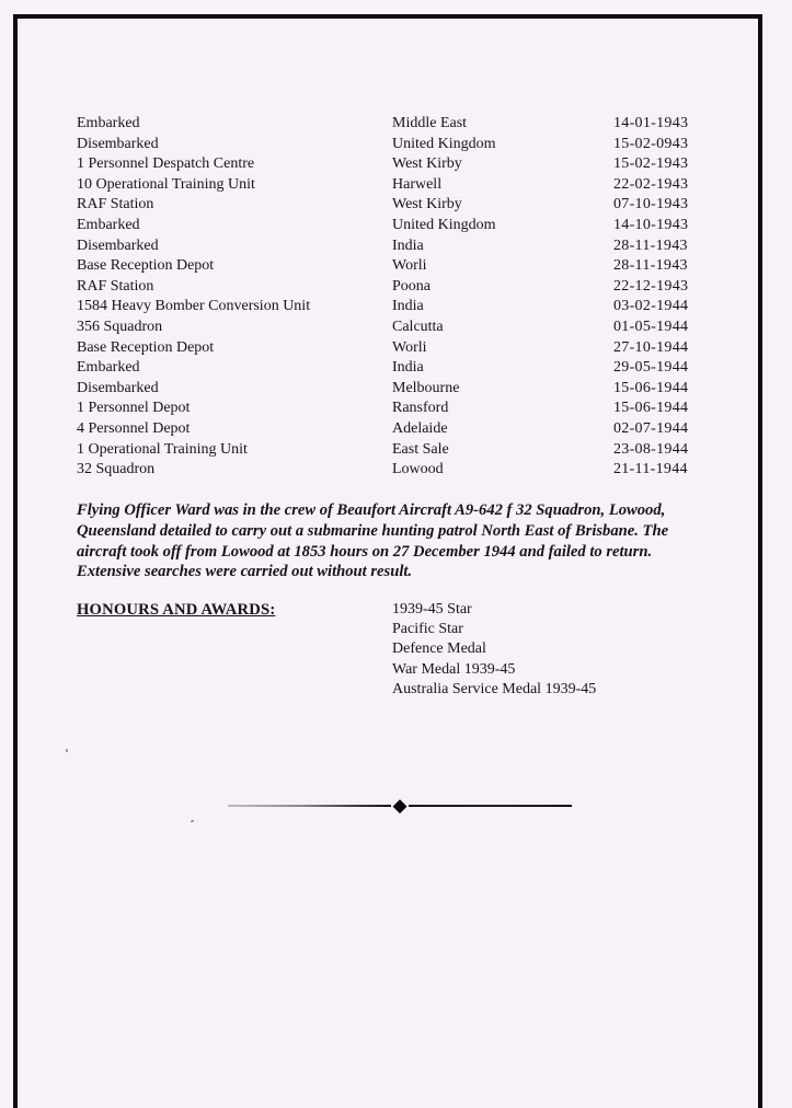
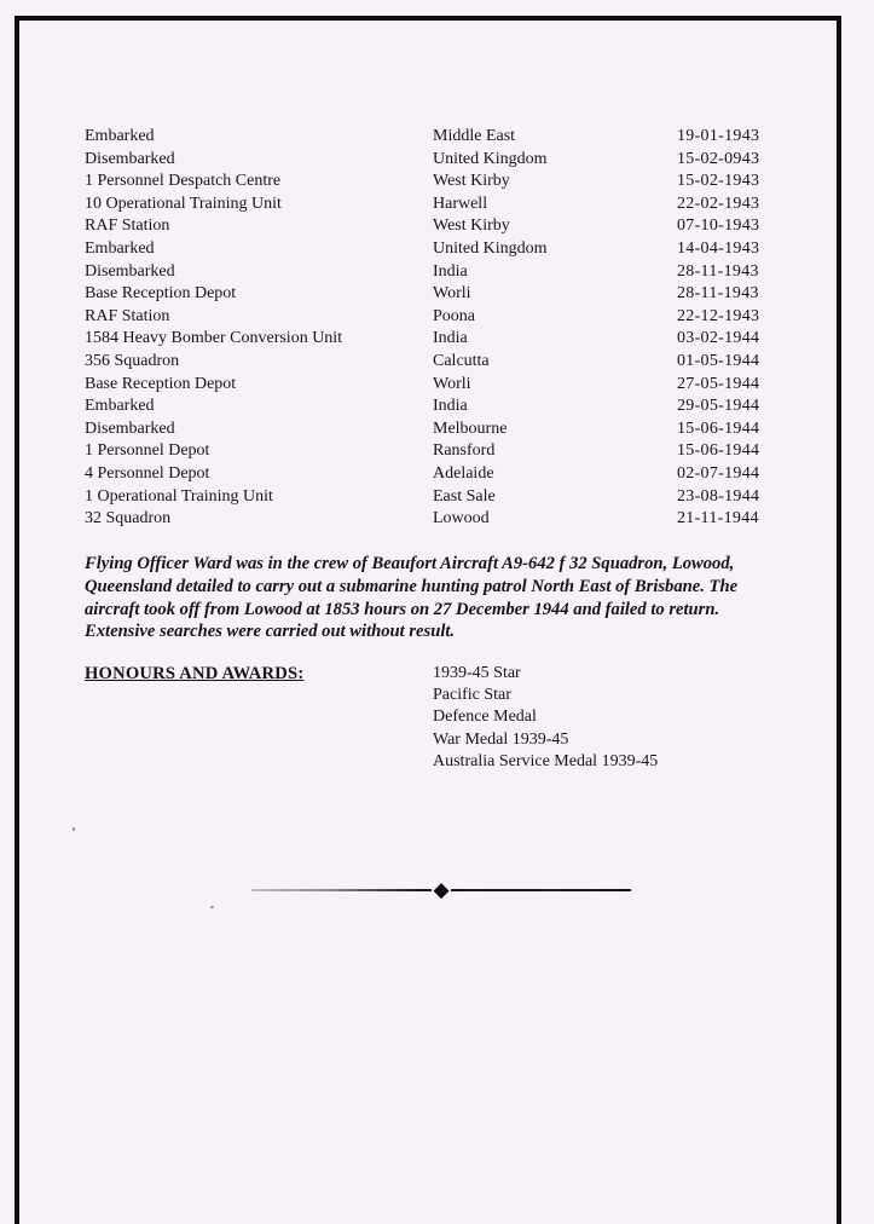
  Embarked
  Middle East
- 14-01-1943
+ 19-01-1943
  Disembarked
  United Kingdom
  15-02-0943
  1 Personnel Despatch Centre
  West Kirby
  15-02-1943
  10 Operational Training Unit
  Harwell
  22-02-1943
  RAF Station
  West Kirby
  07-10-1943
  Embarked
  United Kingdom
- 14-10-1943
+ 14-04-1943
  Disembarked
  India
  28-11-1943
  Base Reception Depot
  Worli
  28-11-1943
  RAF Station
  Poona
  22-12-1943
  1584 Heavy Bomber Conversion Unit
  India
  03-02-1944
  356 Squadron
  Calcutta
  01-05-1944
  Base Reception Depot
  Worli
- 27-10-1944
+ 27-05-1944
  Embarked
  India
  29-05-1944
  Disembarked
  Melbourne
  15-06-1944
  1 Personnel Depot
  Ransford
  15-06-1944
  4 Personnel Depot
  Adelaide
  02-07-1944
  1 Operational Training Unit
  East Sale
  23-08-1944
  32 Squadron
  Lowood
  21-11-1944
  Flying Officer Ward was in the crew of Beaufort Aircraft A9-642 f 32 Squadron, Lowood,
  Queensland detailed to carry out a submarine hunting patrol North East of Brisbane. The
  aircraft took off from Lowood at 1853 hours on 27 December 1944 and failed to return.
  Extensive searches were carried out without result.
  HONOURS AND AWARDS:
  1939-45 Star
  Pacific Star
  Defence Medal
  War Medal 1939-45
  Australia Service Medal 1939-45
  ◆
